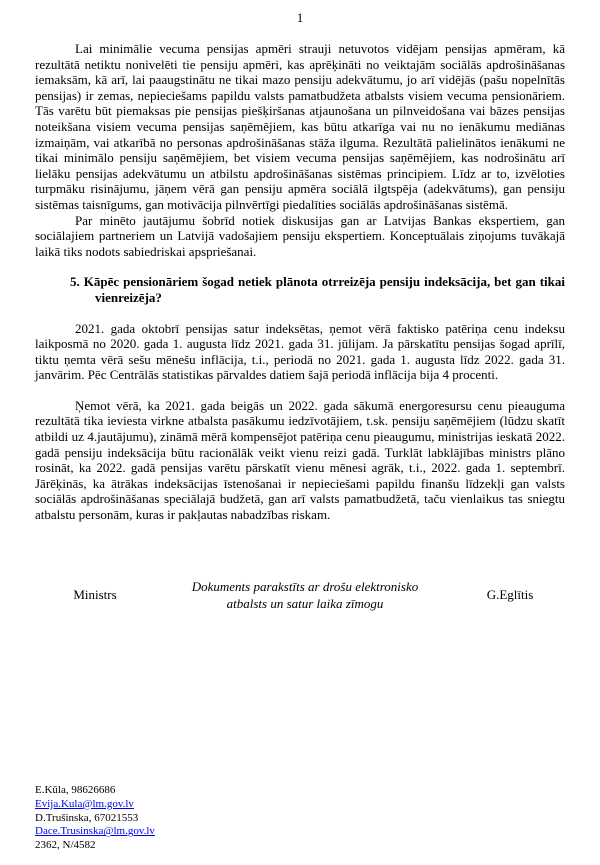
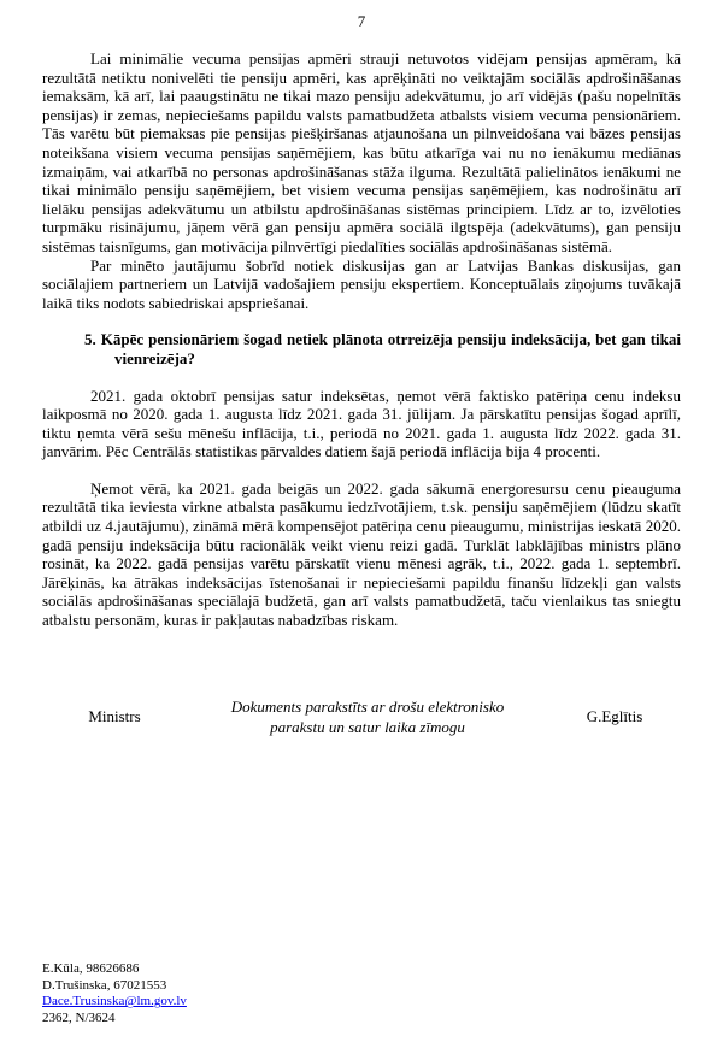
- 1
+ 7
  Lai minimālie vecuma pensijas apmēri strauji netuvotos vidējam pensijas apmēram, kā rezultātā netiktu nonivelēti tie pensiju apmēri, kas aprēķināti no veiktajām sociālās apdrošināšanas iemaksām, kā arī, lai paaugstinātu ne tikai mazo pensiju adekvātumu, jo arī vidējās (pašu nopelnītās pensijas) ir zemas, nepieciešams papildu valsts pamatbudžeta atbalsts visiem vecuma pensionāriem. Tās varētu būt piemaksas pie pensijas piešķiršanas atjaunošana un pilnveidošana vai bāzes pensijas noteikšana visiem vecuma pensijas saņēmējiem, kas būtu atkarīga vai nu no ienākumu mediānas izmaiņām, vai atkarībā no personas apdrošināšanas stāža ilguma. Rezultātā palielinātos ienākumi ne tikai minimālo pensiju saņēmējiem, bet visiem vecuma pensijas saņēmējiem, kas nodrošinātu arī lielāku pensijas adekvātumu un atbilstu apdrošināšanas sistēmas principiem. Līdz ar to, izvēloties turpmāku risinājumu, jāņem vērā gan pensiju apmēra sociālā ilgtspēja (adekvātums), gan pensiju sistēmas taisnīgums, gan motivācija pilnvērtīgi piedalīties sociālās apdrošināšanas sistēmā.
- Par minēto jautājumu šobrīd notiek diskusijas gan ar Latvijas Bankas ekspertiem, gan sociālajiem partneriem un Latvijā vadošajiem pensiju ekspertiem. Konceptuālais ziņojums tuvākajā laikā tiks nodots sabiedriskai apspriešanai.
+ Par minēto jautājumu šobrīd notiek diskusijas gan ar Latvijas Bankas diskusijas, gan sociālajiem partneriem un Latvijā vadošajiem pensiju ekspertiem. Konceptuālais ziņojums tuvākajā laikā tiks nodots sabiedriskai apspriešanai.
  5. Kāpēc pensionāriem šogad netiek plānota otrreizēja pensiju indeksācija, bet gan tikai vienreizēja?
  2021. gada oktobrī pensijas satur indeksētas, ņemot vērā faktisko patēriņa cenu indeksu laikposmā no 2020. gada 1. augusta līdz 2021. gada 31. jūlijam. Ja pārskatītu pensijas šogad aprīlī, tiktu ņemta vērā sešu mēnešu inflācija, t.i., periodā no 2021. gada 1. augusta līdz 2022. gada 31. janvārim. Pēc Centrālās statistikas pārvaldes datiem šajā periodā inflācija bija 4 procenti.
- Ņemot vērā, ka 2021. gada beigās un 2022. gada sākumā energoresursu cenu pieauguma rezultātā tika ieviesta virkne atbalsta pasākumu iedzīvotājiem, t.sk. pensiju saņēmējiem (lūdzu skatīt atbildi uz 4.jautājumu), zināmā mērā kompensējot patēriņa cenu pieaugumu, ministrijas ieskatā 2022. gadā pensiju indeksācija būtu racionālāk veikt vienu reizi gadā. Turklāt labklājības ministrs plāno rosināt, ka 2022. gadā pensijas varētu pārskatīt vienu mēnesi agrāk, t.i., 2022. gada 1. septembrī. Jārēķinās, ka ātrākas indeksācijas īstenošanai ir nepieciešami papildu finanšu līdzekļi gan valsts sociālās apdrošināšanas speciālajā budžetā, gan arī valsts pamatbudžetā, taču vienlaikus tas sniegtu atbalstu personām, kuras ir pakļautas nabadzības riskam.
+ Ņemot vērā, ka 2021. gada beigās un 2022. gada sākumā energoresursu cenu pieauguma rezultātā tika ieviesta virkne atbalsta pasākumu iedzīvotājiem, t.sk. pensiju saņēmējiem (lūdzu skatīt atbildi uz 4.jautājumu), zināmā mērā kompensējot patēriņa cenu pieaugumu, ministrijas ieskatā 2020. gadā pensiju indeksācija būtu racionālāk veikt vienu reizi gadā. Turklāt labklājības ministrs plāno rosināt, ka 2022. gadā pensijas varētu pārskatīt vienu mēnesi agrāk, t.i., 2022. gada 1. septembrī. Jārēķinās, ka ātrākas indeksācijas īstenošanai ir nepieciešami papildu finanšu līdzekļi gan valsts sociālās apdrošināšanas speciālajā budžetā, gan arī valsts pamatbudžetā, taču vienlaikus tas sniegtu atbalstu personām, kuras ir pakļautas nabadzības riskam.
  Ministrs
- Dokuments parakstīts ar drošu elektronisko atbalsts un satur laika zīmogu
+ Dokuments parakstīts ar drošu elektronisko parakstu un satur laika zīmogu
  G.Eglītis
  E.Kūla, 98626686
- Evija.Kula@lm.gov.lv
  D.Trušinska, 67021553
  Dace.Trusinska@lm.gov.lv
- 2362, N/4582
+ 2362, N/3624
